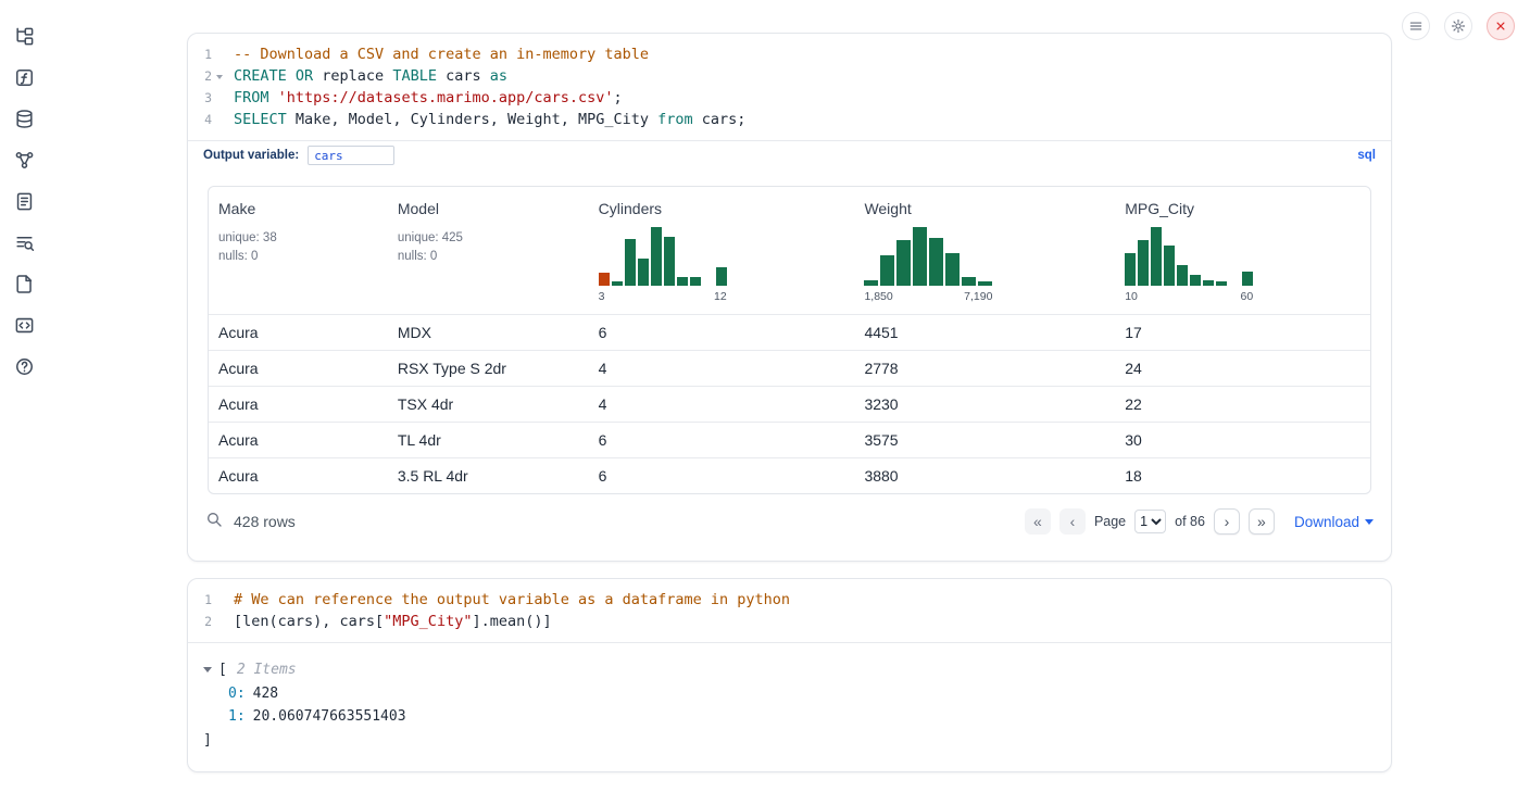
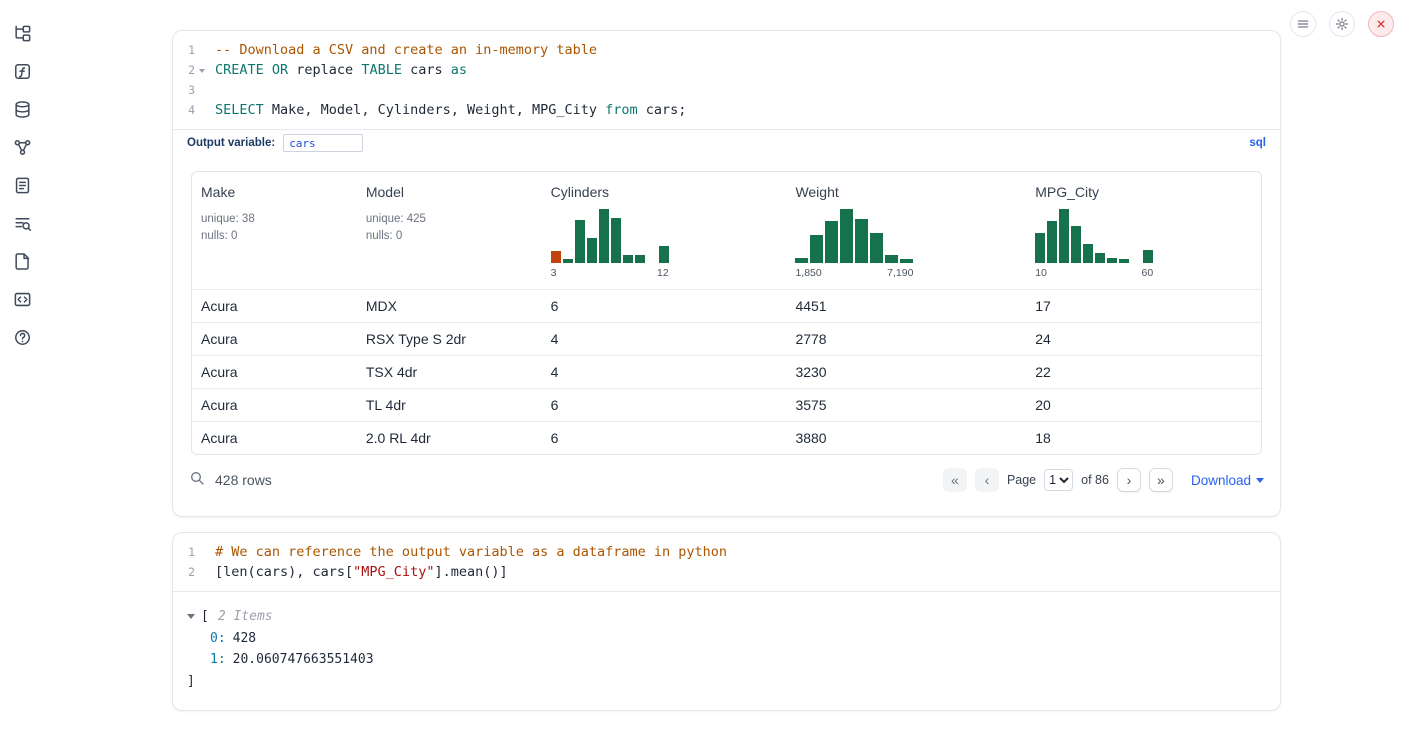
  1
  -- Download a CSV and create an in-memory table
  2
  CREATE OR replace TABLE cars as
  3
- FROM 'https://datasets.marimo.app/cars.csv';
  4
  SELECT Make, Model, Cylinders, Weight, MPG_City from cars;
  Output variable:
  cars
  sql
  Make
  unique: 38
  nulls: 0
  Model
  unique: 425
  nulls: 0
  Cylinders
  3
  12
  Weight
  1,850
  7,190
  MPG_City
  10
  60
  Acura
  MDX
  6
  4451
  17
  Acura
  RSX Type S 2dr
  4
  2778
  24
  Acura
  TSX 4dr
  4
  3230
  22
  Acura
  TL 4dr
  6
  3575
- 30
+ 20
  Acura
- 3.5 RL 4dr
+ 2.0 RL 4dr
  6
  3880
  18
  428 rows
  «
  ‹
  Page
  1
  of 86
  ›
  »
  Download
  1
  # We can reference the output variable as a dataframe in python
  2
  [len(cars), cars["MPG_City"].mean()]
  [
  2 Items
  0: 428
  1: 20.060747663551403
  ]
